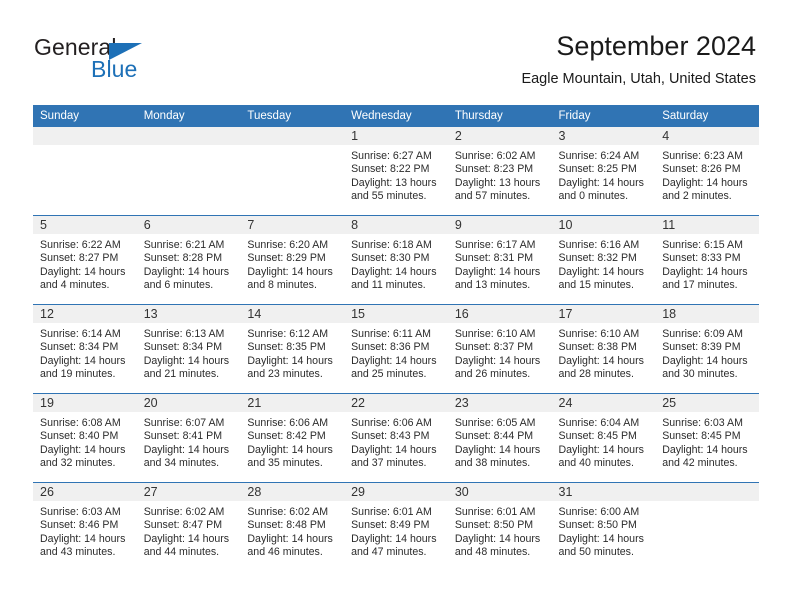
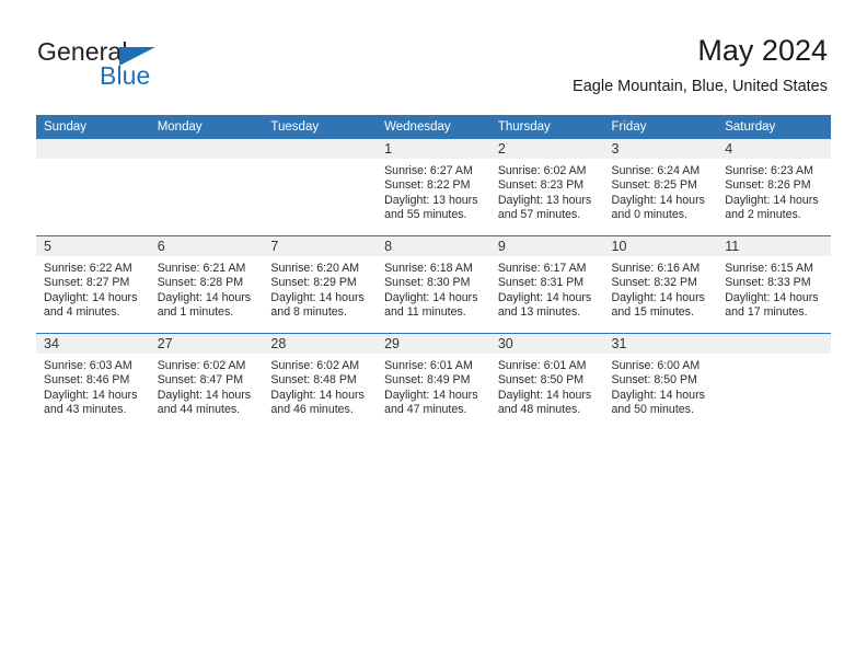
  General
  Blue
- September 2024
+ May 2024
- Eagle Mountain, Utah, United States
+ Eagle Mountain, Blue, United States
  Sunday	Monday	Tuesday	Wednesday	Thursday	Friday	Saturday
  			1Sunrise: 6:27 AMSunset: 8:22 PMDaylight: 13 hoursand 55 minutes.	2Sunrise: 6:02 AMSunset: 8:23 PMDaylight: 13 hoursand 57 minutes.	3Sunrise: 6:24 AMSunset: 8:25 PMDaylight: 14 hoursand 0 minutes.	4Sunrise: 6:23 AMSunset: 8:26 PMDaylight: 14 hoursand 2 minutes.
- 5Sunrise: 6:22 AMSunset: 8:27 PMDaylight: 14 hoursand 4 minutes.	6Sunrise: 6:21 AMSunset: 8:28 PMDaylight: 14 hoursand 6 minutes.	7Sunrise: 6:20 AMSunset: 8:29 PMDaylight: 14 hoursand 8 minutes.	8Sunrise: 6:18 AMSunset: 8:30 PMDaylight: 14 hoursand 11 minutes.	9Sunrise: 6:17 AMSunset: 8:31 PMDaylight: 14 hoursand 13 minutes.	10Sunrise: 6:16 AMSunset: 8:32 PMDaylight: 14 hoursand 15 minutes.	11Sunrise: 6:15 AMSunset: 8:33 PMDaylight: 14 hoursand 17 minutes.
+ 5Sunrise: 6:22 AMSunset: 8:27 PMDaylight: 14 hoursand 4 minutes.	6Sunrise: 6:21 AMSunset: 8:28 PMDaylight: 14 hoursand 1 minutes.	7Sunrise: 6:20 AMSunset: 8:29 PMDaylight: 14 hoursand 8 minutes.	8Sunrise: 6:18 AMSunset: 8:30 PMDaylight: 14 hoursand 11 minutes.	9Sunrise: 6:17 AMSunset: 8:31 PMDaylight: 14 hoursand 13 minutes.	10Sunrise: 6:16 AMSunset: 8:32 PMDaylight: 14 hoursand 15 minutes.	11Sunrise: 6:15 AMSunset: 8:33 PMDaylight: 14 hoursand 17 minutes.
- 12Sunrise: 6:14 AMSunset: 8:34 PMDaylight: 14 hoursand 19 minutes.	13Sunrise: 6:13 AMSunset: 8:34 PMDaylight: 14 hoursand 21 minutes.	14Sunrise: 6:12 AMSunset: 8:35 PMDaylight: 14 hoursand 23 minutes.	15Sunrise: 6:11 AMSunset: 8:36 PMDaylight: 14 hoursand 25 minutes.	16Sunrise: 6:10 AMSunset: 8:37 PMDaylight: 14 hoursand 26 minutes.	17Sunrise: 6:10 AMSunset: 8:38 PMDaylight: 14 hoursand 28 minutes.	18Sunrise: 6:09 AMSunset: 8:39 PMDaylight: 14 hoursand 30 minutes.
- 19Sunrise: 6:08 AMSunset: 8:40 PMDaylight: 14 hoursand 32 minutes.	20Sunrise: 6:07 AMSunset: 8:41 PMDaylight: 14 hoursand 34 minutes.	21Sunrise: 6:06 AMSunset: 8:42 PMDaylight: 14 hoursand 35 minutes.	22Sunrise: 6:06 AMSunset: 8:43 PMDaylight: 14 hoursand 37 minutes.	23Sunrise: 6:05 AMSunset: 8:44 PMDaylight: 14 hoursand 38 minutes.	24Sunrise: 6:04 AMSunset: 8:45 PMDaylight: 14 hoursand 40 minutes.	25Sunrise: 6:03 AMSunset: 8:45 PMDaylight: 14 hoursand 42 minutes.
- 26Sunrise: 6:03 AMSunset: 8:46 PMDaylight: 14 hoursand 43 minutes.	27Sunrise: 6:02 AMSunset: 8:47 PMDaylight: 14 hoursand 44 minutes.	28Sunrise: 6:02 AMSunset: 8:48 PMDaylight: 14 hoursand 46 minutes.	29Sunrise: 6:01 AMSunset: 8:49 PMDaylight: 14 hoursand 47 minutes.	30Sunrise: 6:01 AMSunset: 8:50 PMDaylight: 14 hoursand 48 minutes.	31Sunrise: 6:00 AMSunset: 8:50 PMDaylight: 14 hoursand 50 minutes.
+ 34Sunrise: 6:03 AMSunset: 8:46 PMDaylight: 14 hoursand 43 minutes.	27Sunrise: 6:02 AMSunset: 8:47 PMDaylight: 14 hoursand 44 minutes.	28Sunrise: 6:02 AMSunset: 8:48 PMDaylight: 14 hoursand 46 minutes.	29Sunrise: 6:01 AMSunset: 8:49 PMDaylight: 14 hoursand 47 minutes.	30Sunrise: 6:01 AMSunset: 8:50 PMDaylight: 14 hoursand 48 minutes.	31Sunrise: 6:00 AMSunset: 8:50 PMDaylight: 14 hoursand 50 minutes.
